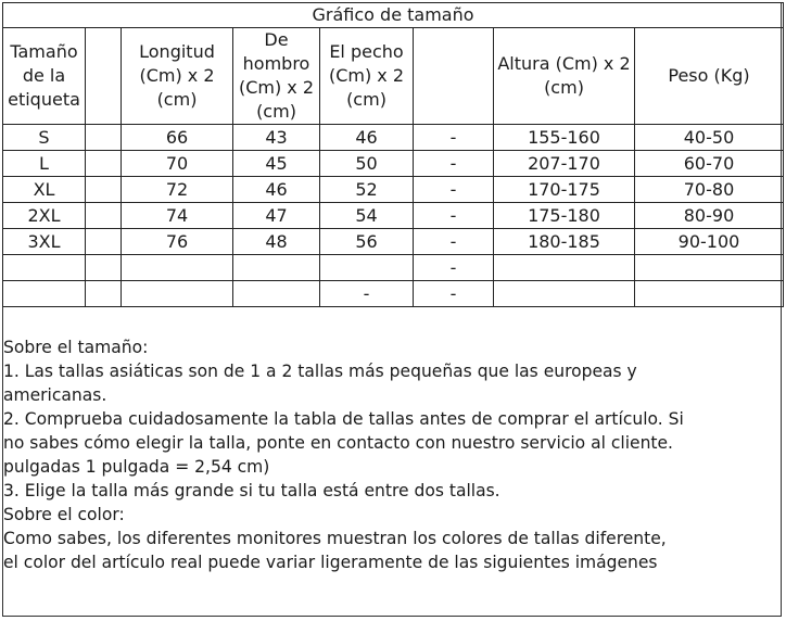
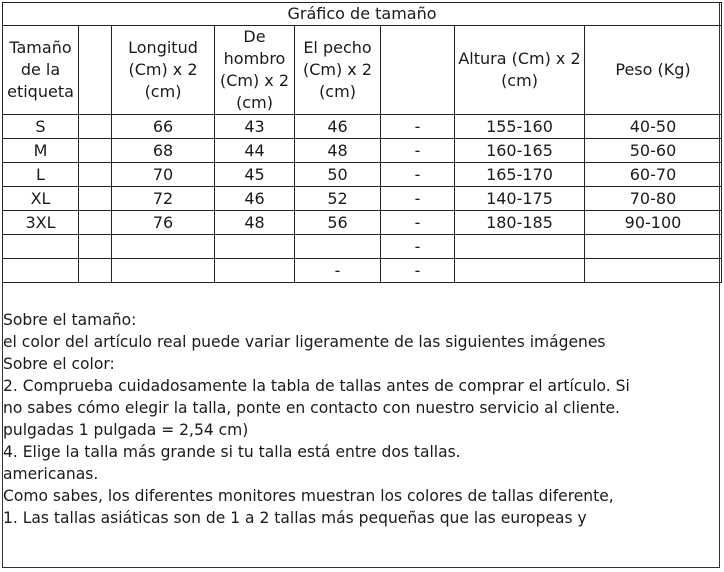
  Gráfico de tamaño
  Tamaño de la etiqueta		Longitud (Cm) x 2 (cm)	De hombro (Cm) x 2 (cm)	El pecho (Cm) x 2 (cm)		Altura (Cm) x 2 (cm)	Peso (Kg)
  S		66	43	46	-	155-160	40-50
+ M		68	44	48	-	160-165	50-60
- L		70	45	50	-	207-170	60-70
+ L		70	45	50	-	165-170	60-70
- XL		72	46	52	-	170-175	70-80
+ XL		72	46	52	-	140-175	70-80
- 2XL		74	47	54	-	175-180	80-90
  3XL		76	48	56	-	180-185	90-100
  					-
  				-	-
  Sobre el tamaño:
- 1. Las tallas asiáticas son de 1 a 2 tallas más pequeñas que las europeas y
+ el color del artículo real puede variar ligeramente de las siguientes imágenes
- americanas.
+ Sobre el color:
  2. Comprueba cuidadosamente la tabla de tallas antes de comprar el artículo. Si
  no sabes cómo elegir la talla, ponte en contacto con nuestro servicio al cliente.
  pulgadas 1 pulgada = 2,54 cm)
- 3. Elige la talla más grande si tu talla está entre dos tallas.
+ 4. Elige la talla más grande si tu talla está entre dos tallas.
- Sobre el color:
+ americanas.
  Como sabes, los diferentes monitores muestran los colores de tallas diferente,
- el color del artículo real puede variar ligeramente de las siguientes imágenes
+ 1. Las tallas asiáticas son de 1 a 2 tallas más pequeñas que las europeas y
